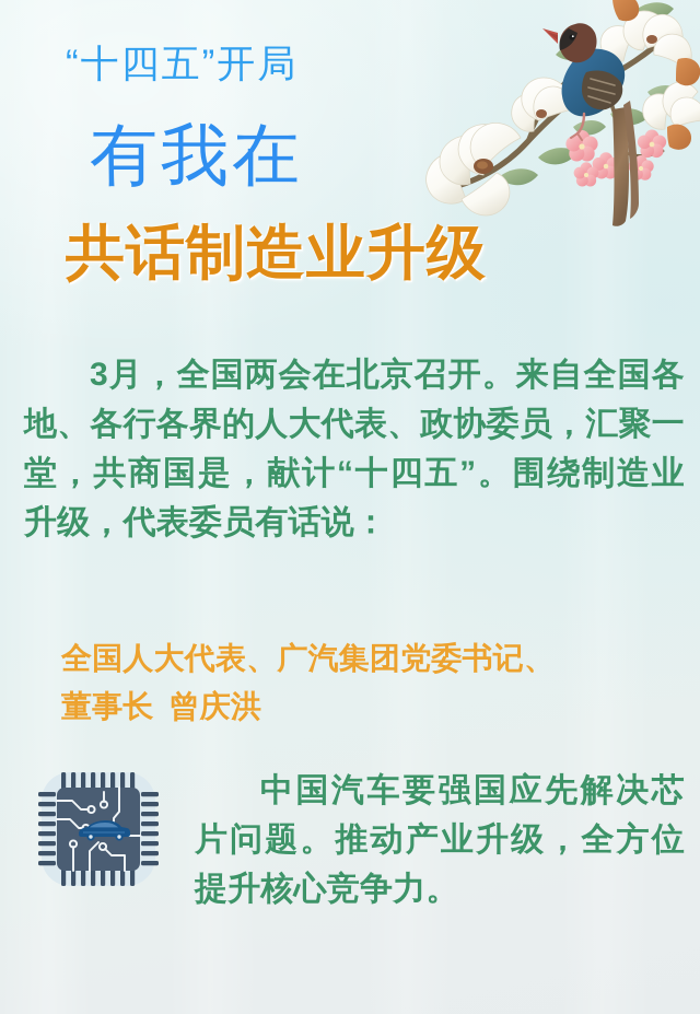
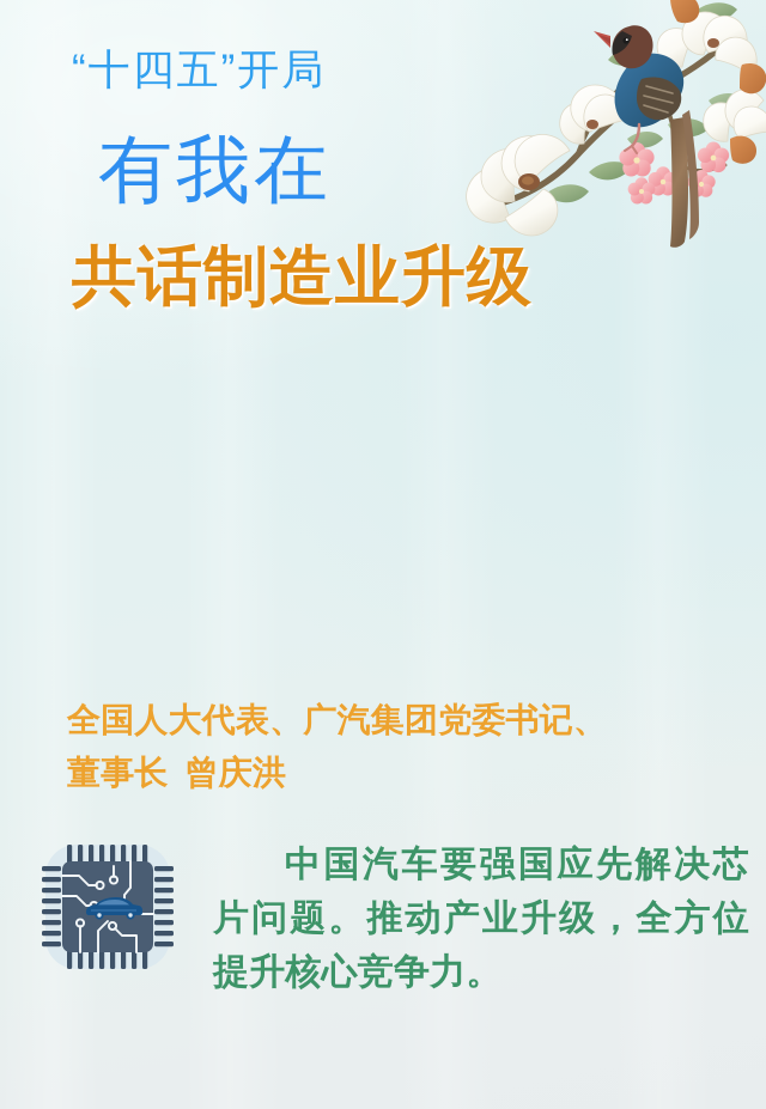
  “十四五”开局
  有我在
  共话制造业升级
- 3月，全国两会在北京召开。来自全国各地、各行各界的人大代表、政协委员，汇聚一堂，共商国是，献计“十四五”。围绕制造业升级，代表委员有话说：
  全国人大代表、广汽集团党委书记、
  董事长 曾庆洪
  中国汽车要强国应先解决芯片问题。推动产业升级，全方位提升核心竞争力。
